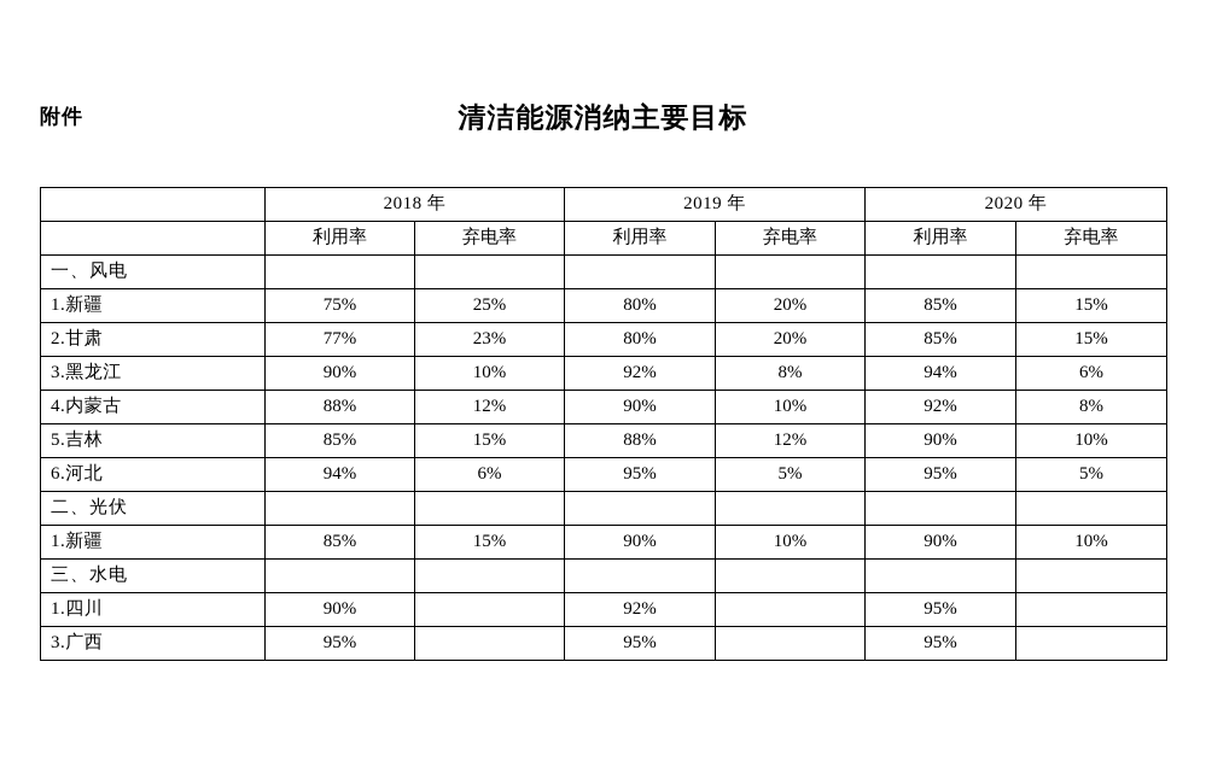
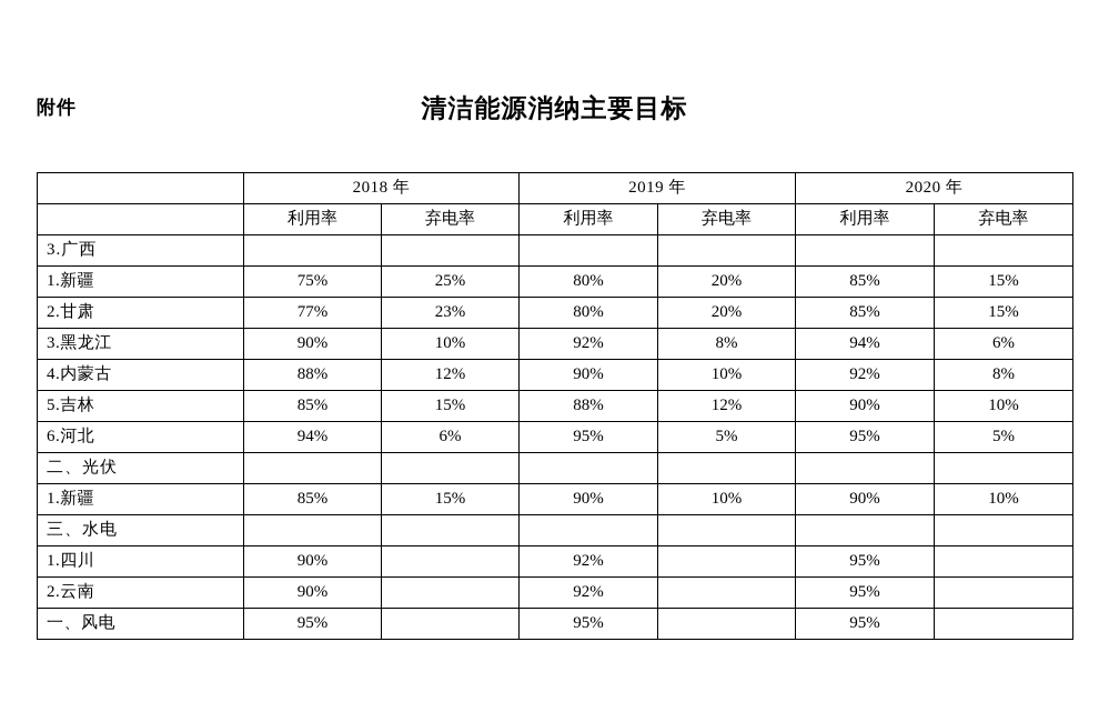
  附件
  清洁能源消纳主要目标
  	2018 年	2019 年	2020 年
  	利用率	弃电率	利用率	弃电率	利用率	弃电率
- 一、风电
+ 3.广西
  1.新疆	75%	25%	80%	20%	85%	15%
  2.甘肃	77%	23%	80%	20%	85%	15%
  3.黑龙江	90%	10%	92%	8%	94%	6%
  4.内蒙古	88%	12%	90%	10%	92%	8%
  5.吉林	85%	15%	88%	12%	90%	10%
  6.河北	94%	6%	95%	5%	95%	5%
  二、光伏
  1.新疆	85%	15%	90%	10%	90%	10%
  三、水电
  1.四川	90%		92%		95%
+ 2.云南	90%		92%		95%
- 3.广西	95%		95%		95%
+ 一、风电	95%		95%		95%
